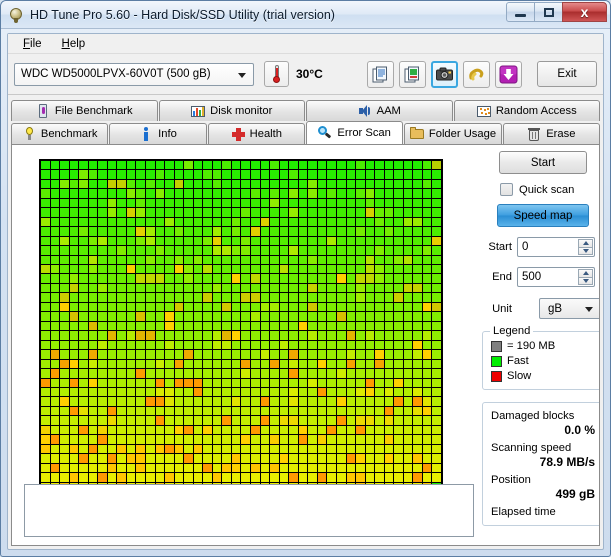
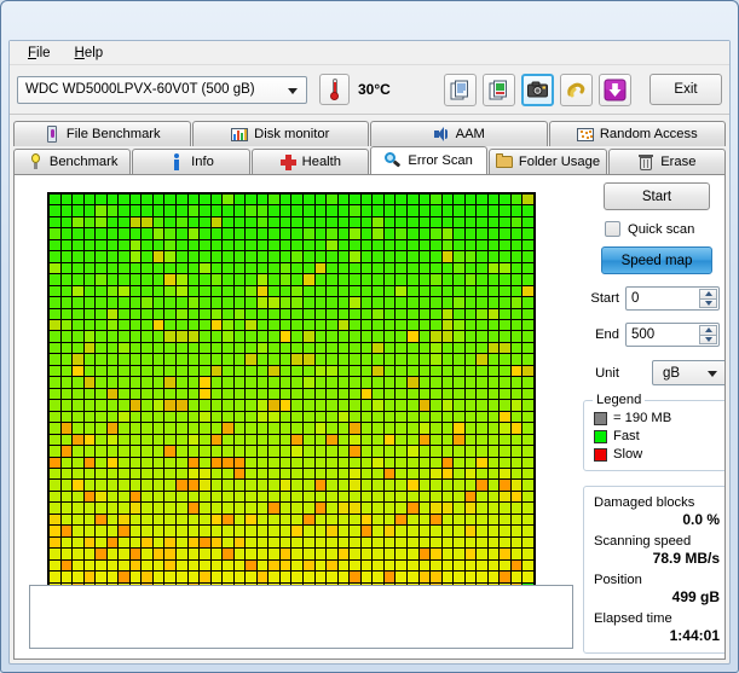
- HD Tune Pro 5.60 - Hard Disk/SSD Utility (trial version)
- x
  File
  Help
  WDC WD5000LPVX-60V0T (500 gB)
  30°C
  Exit
  File Benchmark
  Disk monitor
  AAM
  Random Access
  Benchmark
  Info
  Health
  Error Scan
  Folder Usage
  Erase
  Start
  Quick scan
  Speed map
  Start
  0
  End
  500
  Unit
  gB
  Legend
  = 190 MB
  Fast
  Slow
  Damaged blocks
  0.0 %
  Scanning speed
  78.9 MB/s
  Position
  499 gB
  Elapsed time
+ 1:44:01
